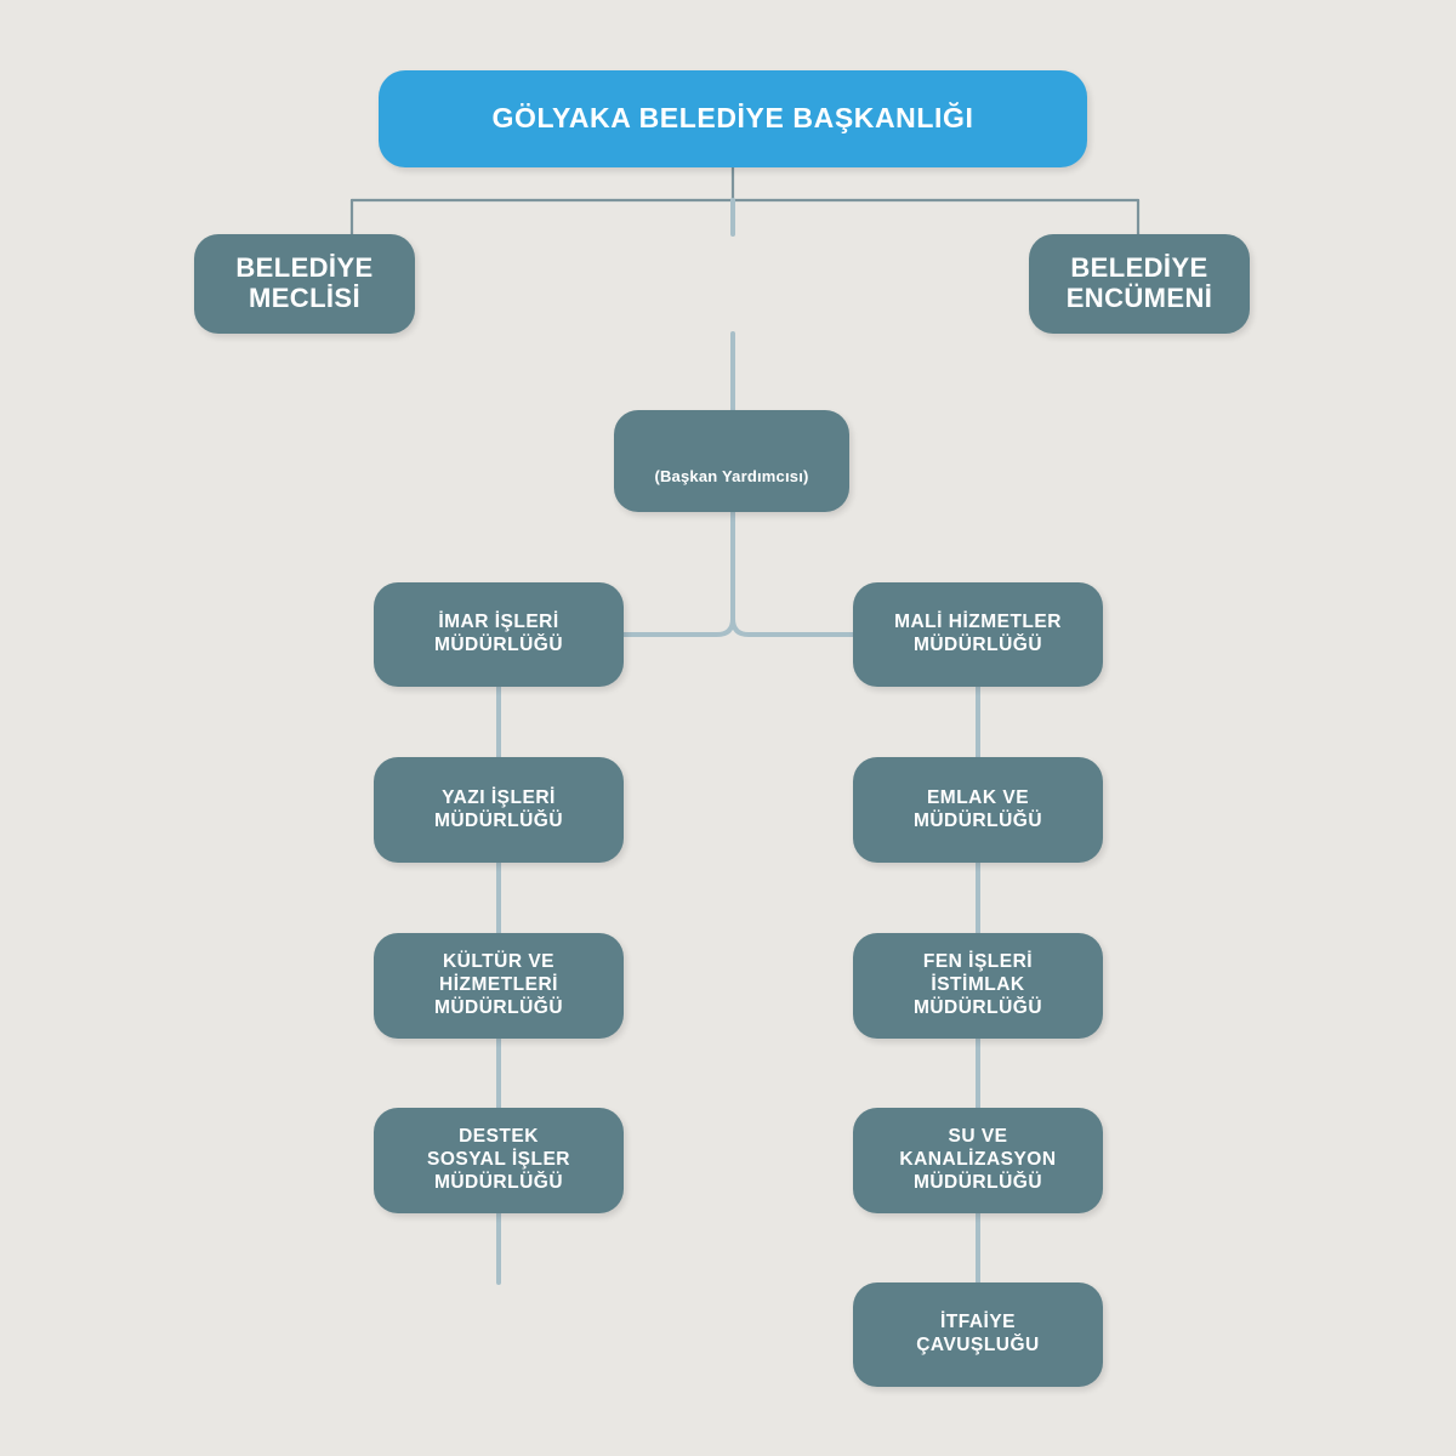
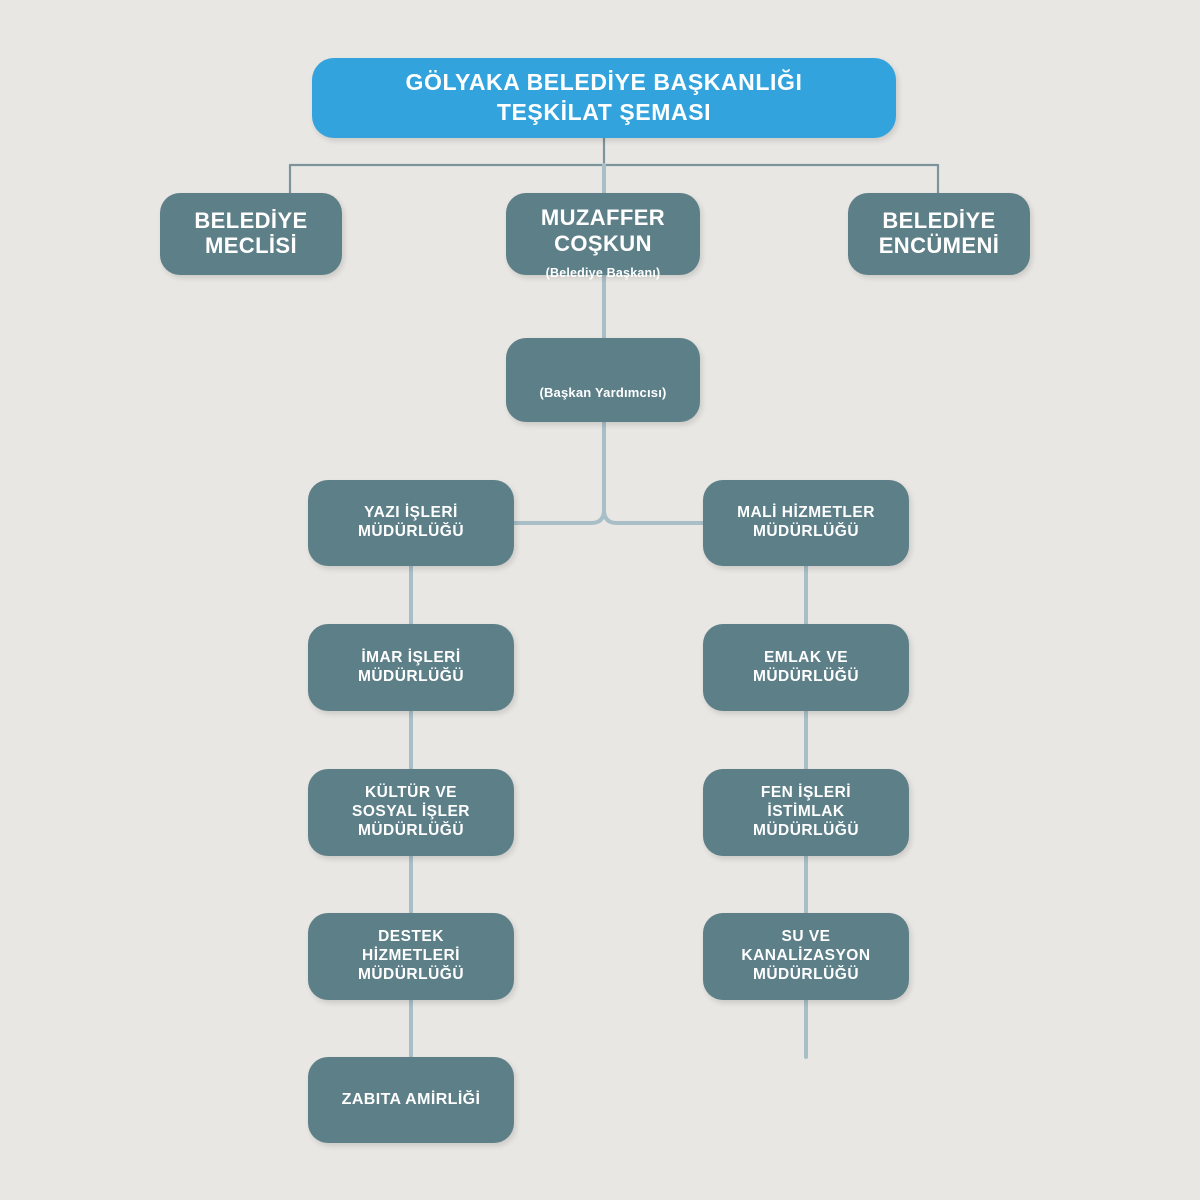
  GÖLYAKA BELEDİYE BAŞKANLIĞI
+ TEŞKİLAT ŞEMASI
  BELEDİYE
  MECLİSİ
+ MUZAFFER
+ COŞKUN
+ (Belediye Başkanı)
  BELEDİYE
  ENCÜMENİ
  (Başkan Yardımcısı)
- İMAR İŞLERİ
+ YAZI İŞLERİ
  MÜDÜRLÜĞÜ
- YAZI İŞLERİ
+ İMAR İŞLERİ
  MÜDÜRLÜĞÜ
  KÜLTÜR VE
- HİZMETLERİ
+ SOSYAL İŞLER
  MÜDÜRLÜĞÜ
  DESTEK
- SOSYAL İŞLER
+ HİZMETLERİ
  MÜDÜRLÜĞÜ
+ ZABITA AMİRLİĞİ
  MALİ HİZMETLER
  MÜDÜRLÜĞÜ
  EMLAK VE
  MÜDÜRLÜĞÜ
  FEN İŞLERİ
  İSTİMLAK
  MÜDÜRLÜĞÜ
  SU VE
  KANALİZASYON
  MÜDÜRLÜĞÜ
- İTFAİYE
- ÇAVUŞLUĞU
